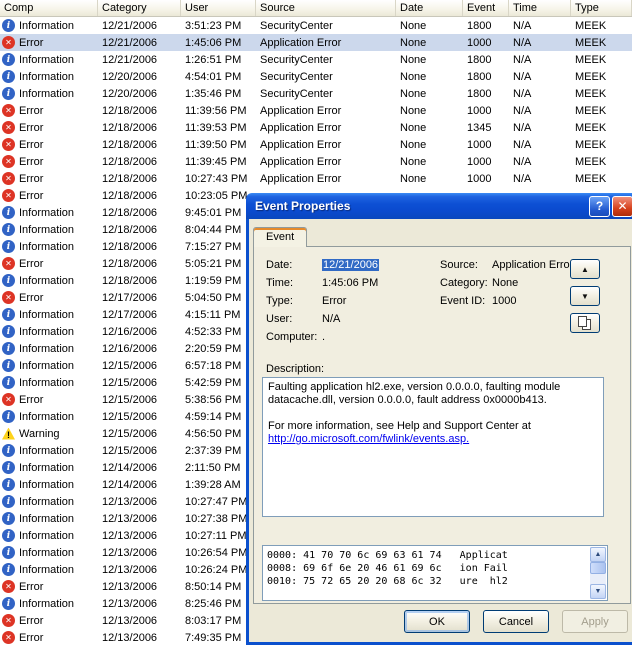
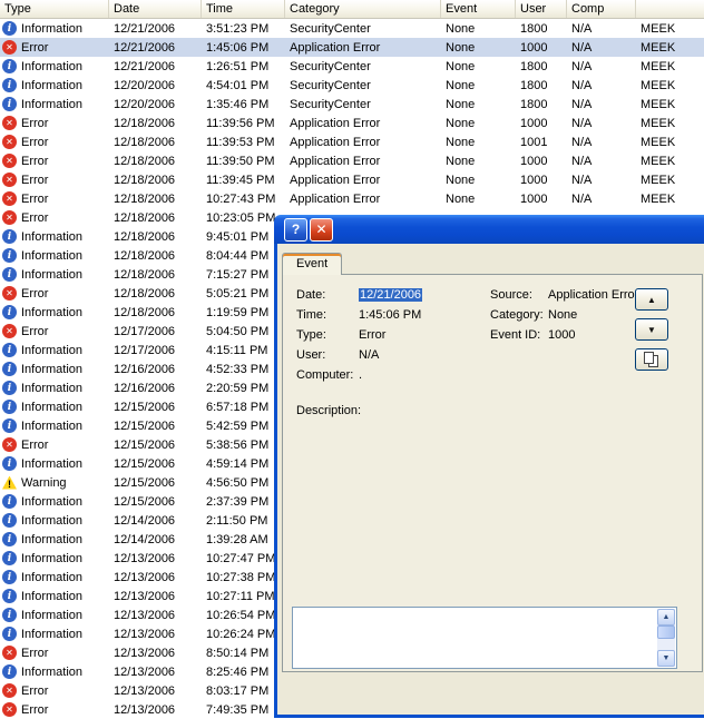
- Comp
+ Type
- Category
+ Date
- User
+ Time
- Source
- Date
+ Category
  Event
- Time
+ User
- Type
+ Comp
  i
  Information
  12/21/2006
  3:51:23 PM
  SecurityCenter
  None
  1800
  N/A
  MEEK
  ✕
  Error
  12/21/2006
  1:45:06 PM
  Application Error
  None
  1000
  N/A
  MEEK
  i
  Information
  12/21/2006
  1:26:51 PM
  SecurityCenter
  None
  1800
  N/A
  MEEK
  i
  Information
  12/20/2006
  4:54:01 PM
  SecurityCenter
  None
  1800
  N/A
  MEEK
  i
  Information
  12/20/2006
  1:35:46 PM
  SecurityCenter
  None
  1800
  N/A
  MEEK
  ✕
  Error
  12/18/2006
  11:39:56 PM
  Application Error
  None
  1000
  N/A
  MEEK
  ✕
  Error
  12/18/2006
  11:39:53 PM
  Application Error
  None
- 1345
+ 1001
  N/A
  MEEK
  ✕
  Error
  12/18/2006
  11:39:50 PM
  Application Error
  None
  1000
  N/A
  MEEK
  ✕
  Error
  12/18/2006
  11:39:45 PM
  Application Error
  None
  1000
  N/A
  MEEK
  ✕
  Error
  12/18/2006
  10:27:43 PM
  Application Error
  None
  1000
  N/A
  MEEK
  ✕
  Error
  12/18/2006
  10:23:05 PM
  i
  Information
  12/18/2006
  9:45:01 PM
  i
  Information
  12/18/2006
  8:04:44 PM
  i
  Information
  12/18/2006
  7:15:27 PM
  ✕
  Error
  12/18/2006
  5:05:21 PM
  i
  Information
  12/18/2006
  1:19:59 PM
  ✕
  Error
  12/17/2006
  5:04:50 PM
  i
  Information
  12/17/2006
  4:15:11 PM
  i
  Information
  12/16/2006
  4:52:33 PM
  i
  Information
  12/16/2006
  2:20:59 PM
  i
  Information
  12/15/2006
  6:57:18 PM
  i
  Information
  12/15/2006
  5:42:59 PM
  ✕
  Error
  12/15/2006
  5:38:56 PM
  i
  Information
  12/15/2006
  4:59:14 PM
  !
  Warning
  12/15/2006
  4:56:50 PM
  i
  Information
  12/15/2006
  2:37:39 PM
  i
  Information
  12/14/2006
  2:11:50 PM
  i
  Information
  12/14/2006
  1:39:28 AM
  i
  Information
  12/13/2006
  10:27:47 PM
  i
  Information
  12/13/2006
  10:27:38 PM
  i
  Information
  12/13/2006
  10:27:11 PM
  i
  Information
  12/13/2006
  10:26:54 PM
  i
  Information
  12/13/2006
  10:26:24 PM
  ✕
  Error
  12/13/2006
  8:50:14 PM
  i
  Information
  12/13/2006
  8:25:46 PM
  ✕
  Error
  12/13/2006
  8:03:17 PM
  ✕
  Error
  12/13/2006
  7:49:35 PM
- Event Properties
  ?
  ✕
  Event
  Date:
  12/21/2006
  Source:
  Application Erro
  Time:
  1:45:06 PM
  Category:
  None
  Type:
  Error
  Event ID:
  1000
  User:
  N/A
  Computer:
  .
  ▲
  ▼
  Description:
- Faulting application hl2.exe, version 0.0.0.0, faulting module datacache.dll, version 0.0.0.0, fault address 0x0000b413.
- For more information, see Help and Support Center at
- http://go.microsoft.com/fwlink/events.asp.
- 0000: 41 70 70 6c 69 63 61 74 Applicat
- 0008: 69 6f 6e 20 46 61 69 6c ion Fail
- 0010: 75 72 65 20 20 68 6c 32 ure hl2
- OK
- Cancel
- Apply
